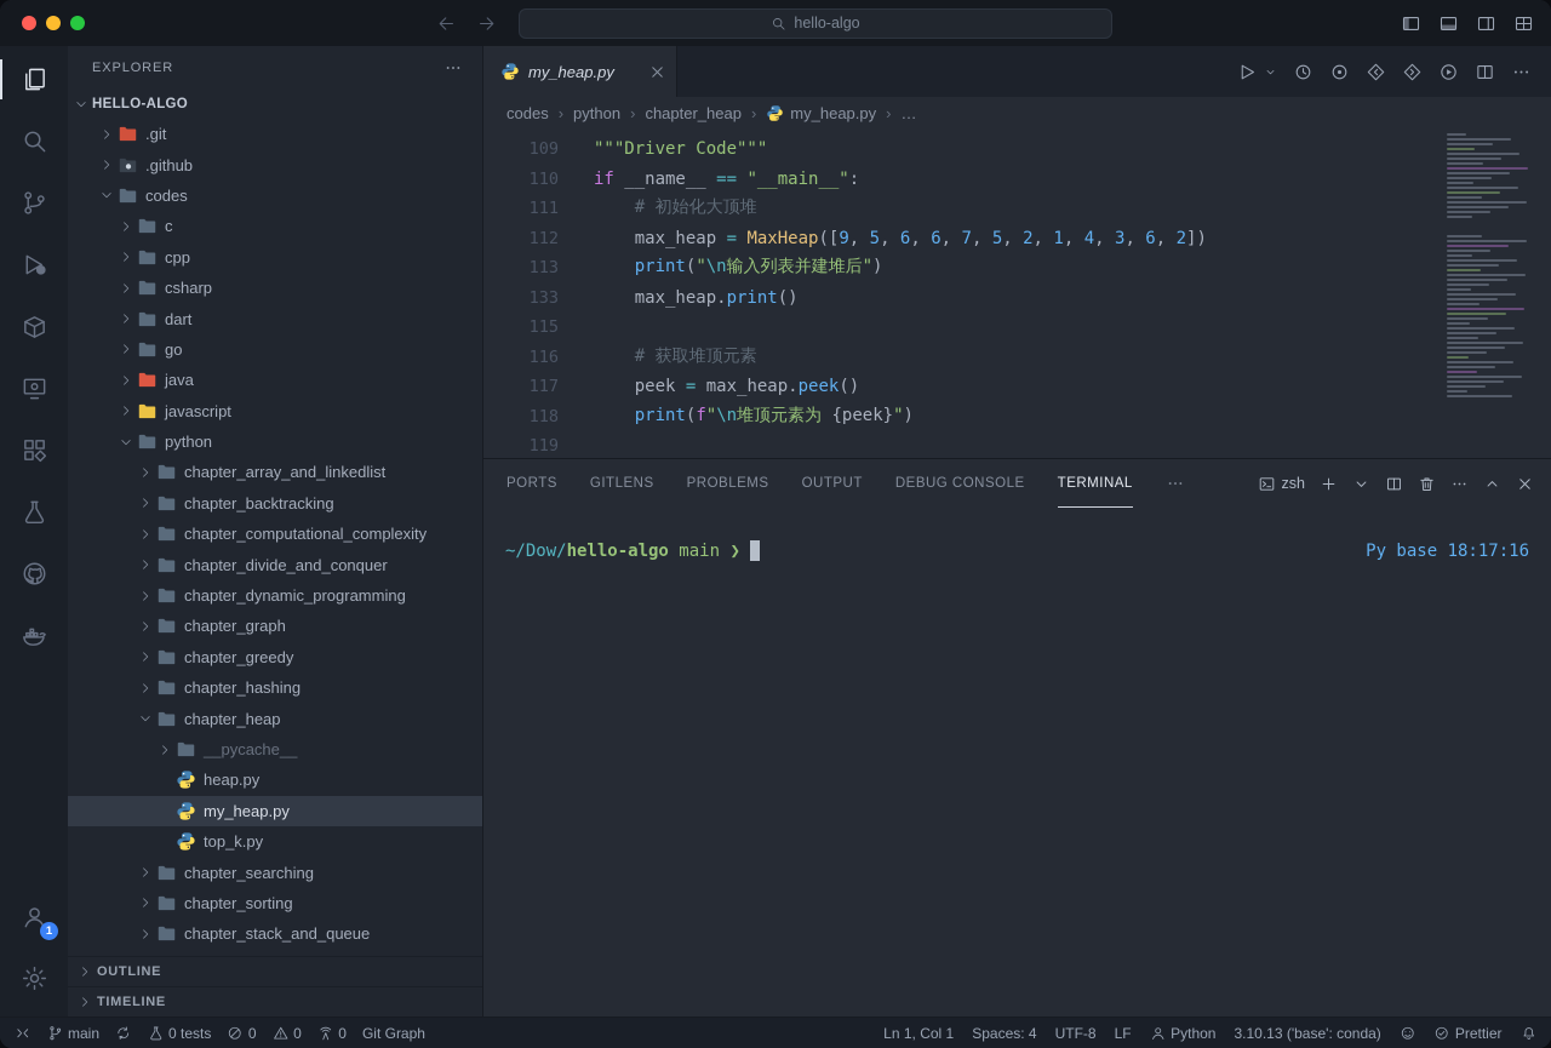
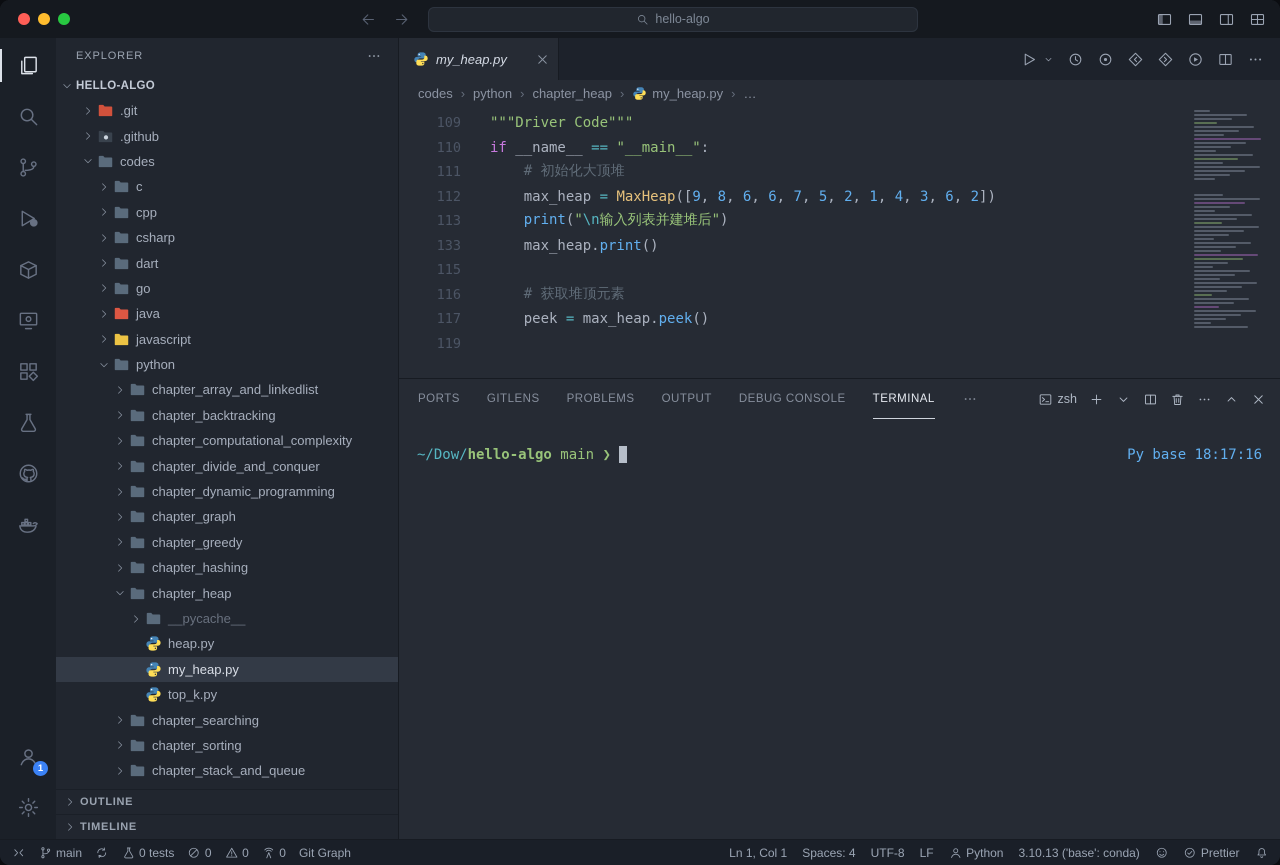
  hello-algo
  1
  EXPLORER
  HELLO-ALGO
  .git
  .github
  codes
  c
  cpp
  csharp
  dart
  go
  java
  javascript
  python
  chapter_array_and_linkedlist
  chapter_backtracking
  chapter_computational_complexity
  chapter_divide_and_conquer
  chapter_dynamic_programming
  chapter_graph
  chapter_greedy
  chapter_hashing
  chapter_heap
  __pycache__
  heap.py
  my_heap.py
  top_k.py
  chapter_searching
  chapter_sorting
  chapter_stack_and_queue
  OUTLINE
  TIMELINE
  my_heap.py
  codes
  ›
  python
  ›
  chapter_heap
  ›
  my_heap.py
  ›
  …
  109
  """Driver Code"""
  110
  if __name__ == "__main__":
  111
  # 初始化大顶堆
  112
- max_heap = MaxHeap([9, 5, 6, 6, 7, 5, 2, 1, 4, 3, 6, 2])
+ max_heap = MaxHeap([9, 8, 6, 6, 7, 5, 2, 1, 4, 3, 6, 2])
  113
  print("\n输入列表并建堆后")
  133
  max_heap.print()
  115
  116
  # 获取堆顶元素
  117
  peek = max_heap.peek()
- 118
- print(f"\n堆顶元素为 {peek}")
  119
  PORTS
  GITLENS
  PROBLEMS
  OUTPUT
  DEBUG CONSOLE
  TERMINAL
  zsh
  ~/Dow/hello-algo main ❯
  Py base 18:17:16
  main
  0 tests
  0
  0
  0
  Git Graph
  Ln 1, Col 1
  Spaces: 4
  UTF-8
  LF
  Python
  3.10.13 ('base': conda)
  Prettier
